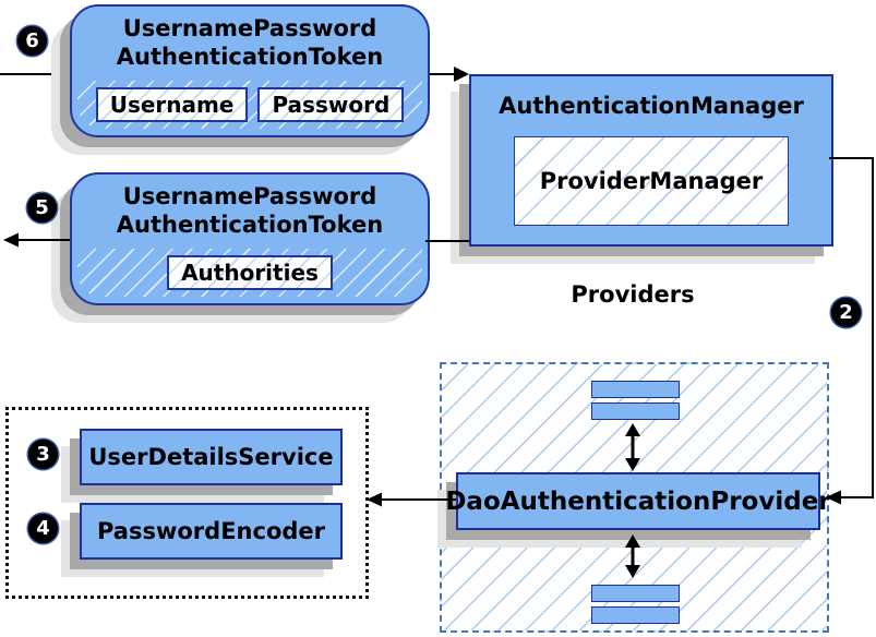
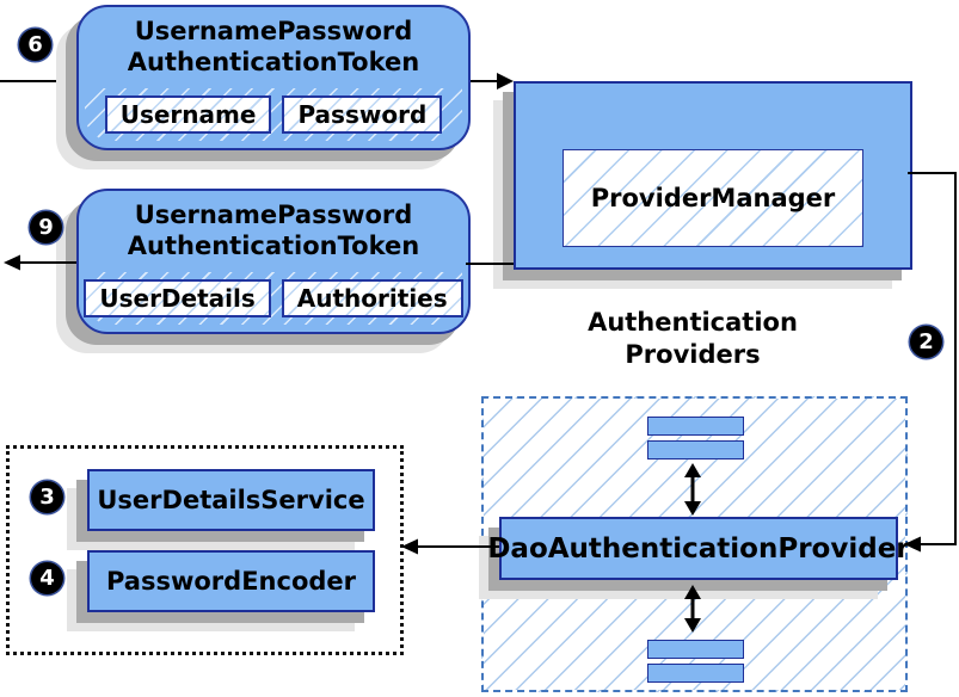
  6
  2
  3
  4
- 5
+ 9
  UsernamePassword
  AuthenticationToken
  Username
  Password
- AuthenticationManager
  ProviderManager
  UsernamePassword
  AuthenticationToken
+ UserDetails
  Authorities
+ Authentication
  Providers
  DaoAuthenticationProvide
  UserDetailsService
  PasswordEncoder
